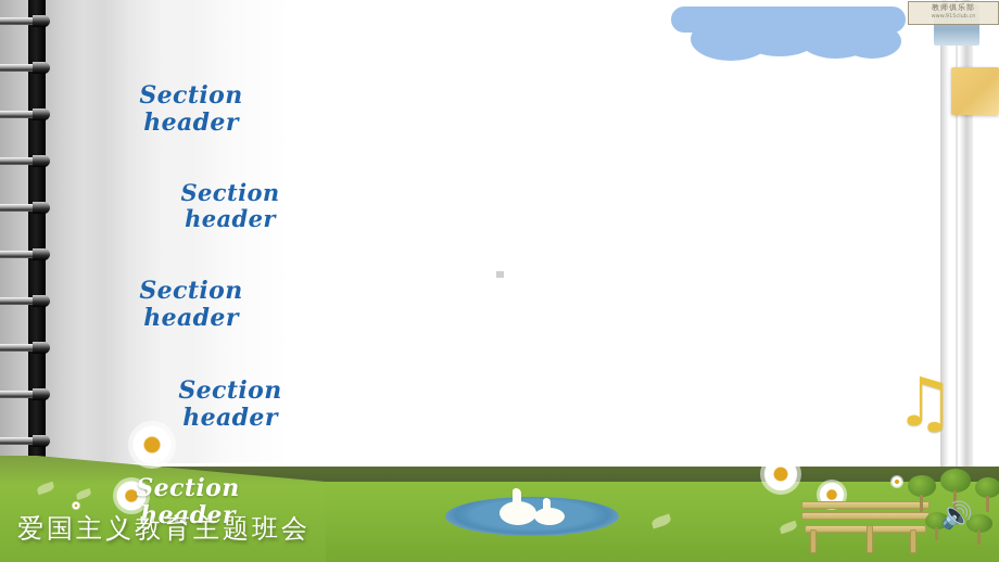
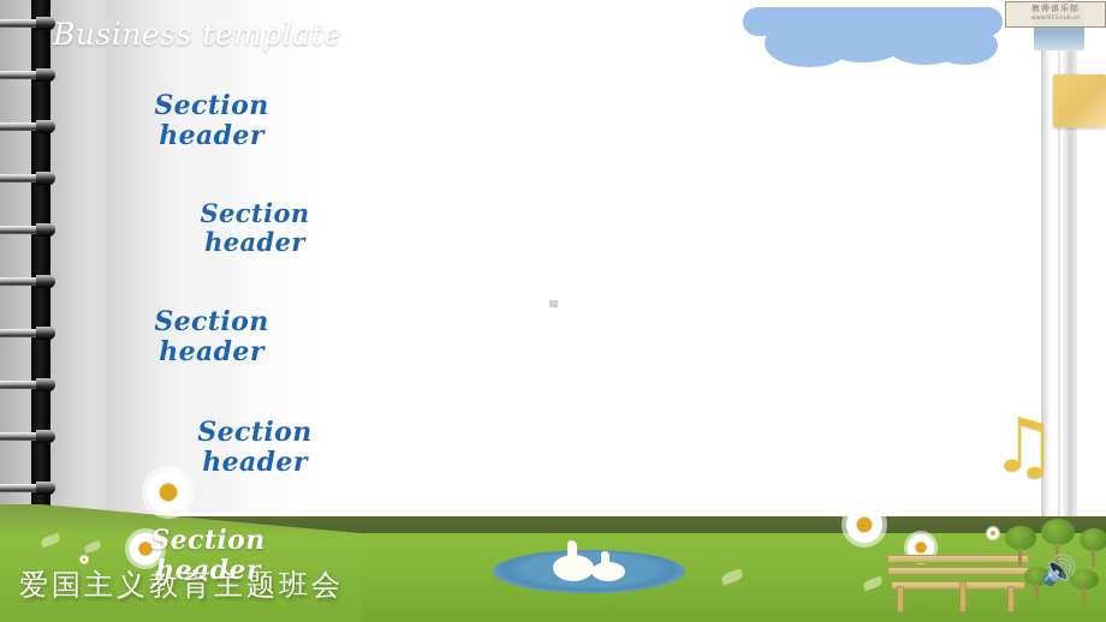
  ♫
  教师俱乐部
  🔊
+ Business template
  Section
  header
  Section
  header
  Section
  header
  Section
  header
  Section
  header
  爱国主义教育主题班会
